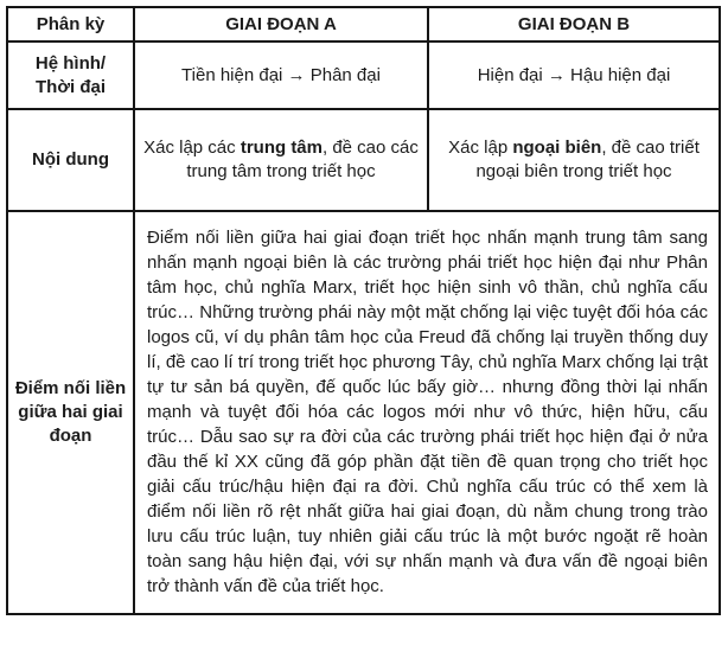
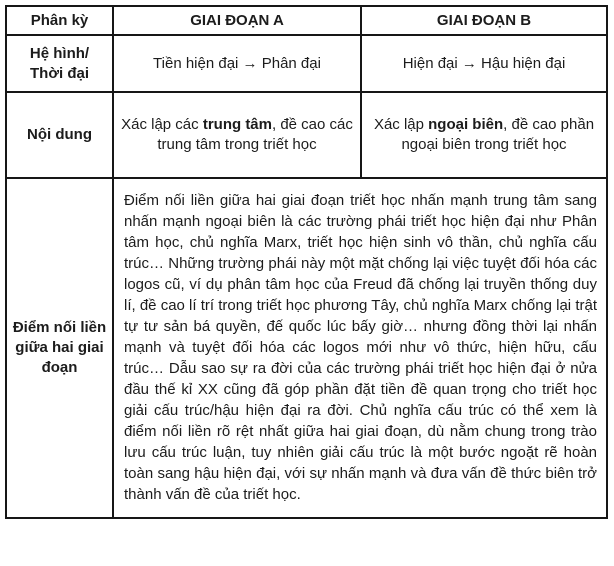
  Phân kỳ	GIAI ĐOẠN A	GIAI ĐOẠN B
  Hệ hình/Thời đại	Tiền hiện đại → Phân đại	Hiện đại → Hậu hiện đại
- Nội dung	Xác lập các trung tâm, đề cao các trung tâm trong triết học	Xác lập ngoại biên, đề cao triết ngoại biên trong triết học
+ Nội dung	Xác lập các trung tâm, đề cao các trung tâm trong triết học	Xác lập ngoại biên, đề cao phần ngoại biên trong triết học
- Điểm nối liền giữa hai giai đoạn	Điểm nối liền giữa hai giai đoạn triết học nhấn mạnh trung tâm sang nhấn mạnh ngoại biên là các trường phái triết học hiện đại như Phân tâm học, chủ nghĩa Marx, triết học hiện sinh vô thần, chủ nghĩa cấu trúc… Những trường phái này một mặt chống lại việc tuyệt đối hóa các logos cũ, ví dụ phân tâm học của Freud đã chống lại truyền thống duy lí, đề cao lí trí trong triết học phương Tây, chủ nghĩa Marx chống lại trật tự tư sản bá quyền, đế quốc lúc bấy giờ… nhưng đồng thời lại nhấn mạnh và tuyệt đối hóa các logos mới như vô thức, hiện hữu, cấu trúc… Dẫu sao sự ra đời của các trường phái triết học hiện đại ở nửa đầu thế kỉ XX cũng đã góp phần đặt tiền đề quan trọng cho triết học giải cấu trúc/hậu hiện đại ra đời. Chủ nghĩa cấu trúc có thể xem là điểm nối liền rõ rệt nhất giữa hai giai đoạn, dù nằm chung trong trào lưu cấu trúc luận, tuy nhiên giải cấu trúc là một bước ngoặt rẽ hoàn toàn sang hậu hiện đại, với sự nhấn mạnh và đưa vấn đề ngoại biên trở thành vấn đề của triết học.
+ Điểm nối liền giữa hai giai đoạn	Điểm nối liền giữa hai giai đoạn triết học nhấn mạnh trung tâm sang nhấn mạnh ngoại biên là các trường phái triết học hiện đại như Phân tâm học, chủ nghĩa Marx, triết học hiện sinh vô thần, chủ nghĩa cấu trúc… Những trường phái này một mặt chống lại việc tuyệt đối hóa các logos cũ, ví dụ phân tâm học của Freud đã chống lại truyền thống duy lí, đề cao lí trí trong triết học phương Tây, chủ nghĩa Marx chống lại trật tự tư sản bá quyền, đế quốc lúc bấy giờ… nhưng đồng thời lại nhấn mạnh và tuyệt đối hóa các logos mới như vô thức, hiện hữu, cấu trúc… Dẫu sao sự ra đời của các trường phái triết học hiện đại ở nửa đầu thế kỉ XX cũng đã góp phần đặt tiền đề quan trọng cho triết học giải cấu trúc/hậu hiện đại ra đời. Chủ nghĩa cấu trúc có thể xem là điểm nối liền rõ rệt nhất giữa hai giai đoạn, dù nằm chung trong trào lưu cấu trúc luận, tuy nhiên giải cấu trúc là một bước ngoặt rẽ hoàn toàn sang hậu hiện đại, với sự nhấn mạnh và đưa vấn đề thức biên trở thành vấn đề của triết học.
